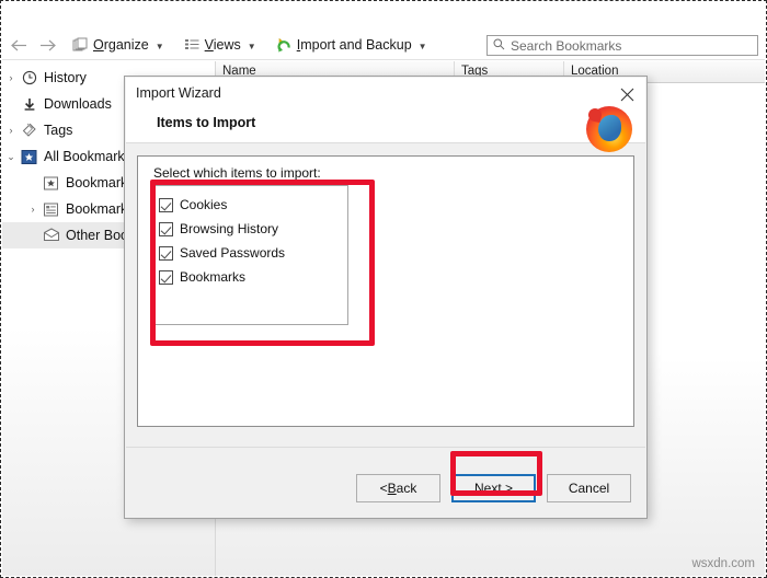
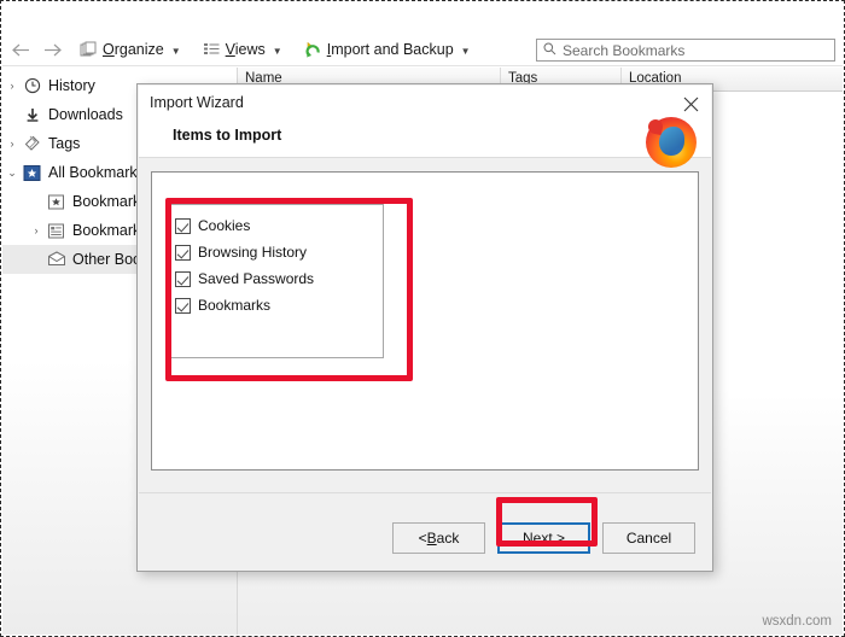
  Organize
  ▼
  Views
  ▼
  Import and Backup
  ▼
  Search Bookmarks
  ›
  History
  Downloads
  ›
  Tags
  ⌄
  All Bookmark
  Bookmar
  ›
  Bookmar
  Name
  Tags
  Location
  Import Wizard
  Items to Import
- Select which items to import:
  Cookies
  Browsing History
  Saved Passwords
  Bookmarks
  <
  B
  ack
  N
  ext >
  Cancel
  wsxdn.com
